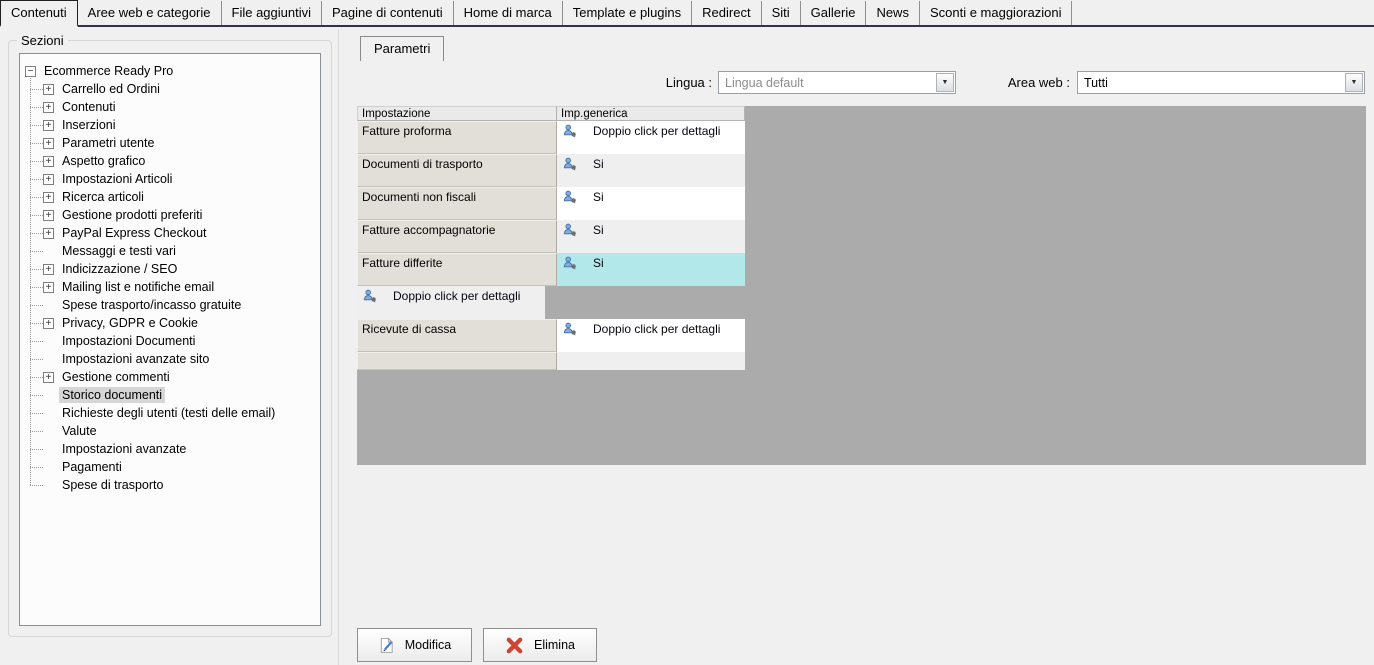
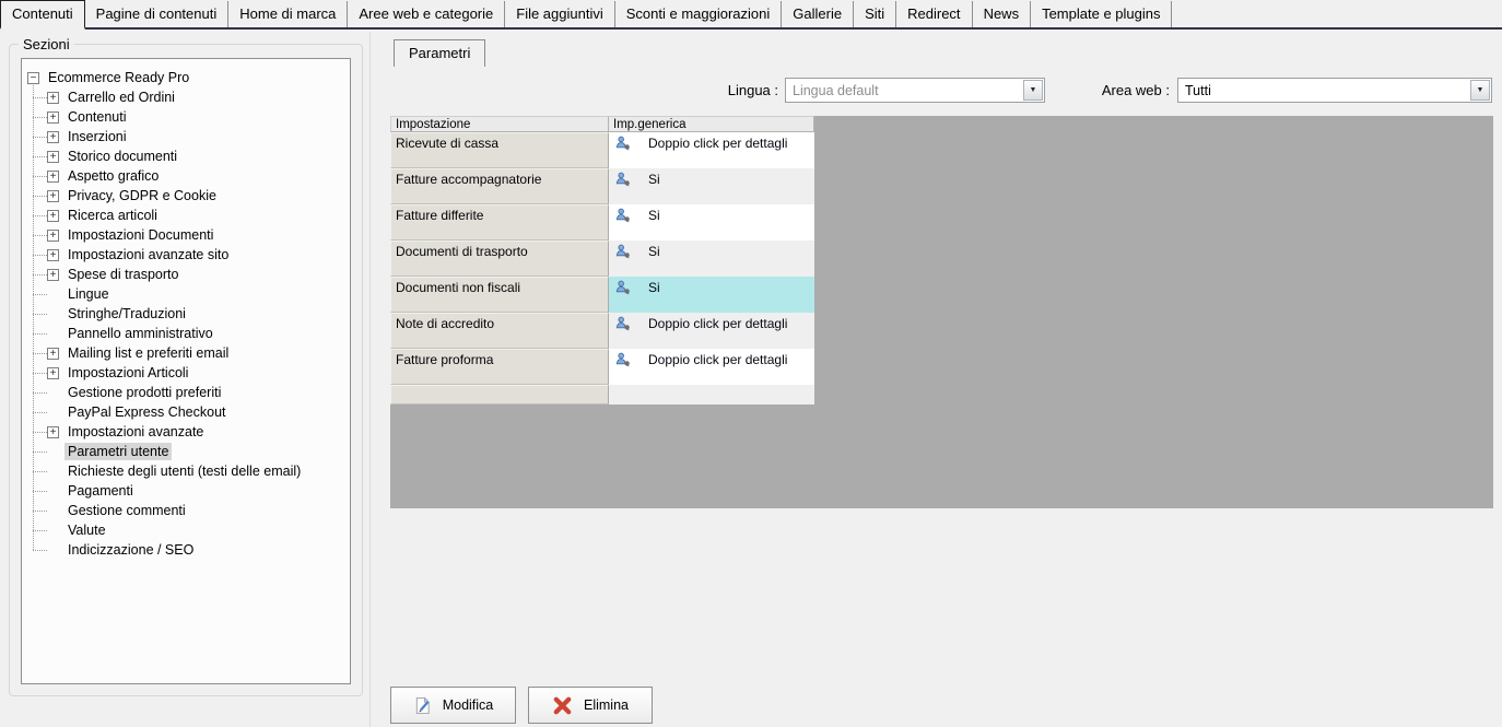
  Contenuti
- Aree web e categorie
+ Pagine di contenuti
- File aggiuntivi
+ Home di marca
- Pagine di contenuti
+ Aree web e categorie
- Home di marca
+ File aggiuntivi
- Template e plugins
+ Sconti e maggiorazioni
- Redirect
+ Gallerie
  Siti
- Gallerie
+ Redirect
  News
- Sconti e maggiorazioni
+ Template e plugins
  Sezioni
  −
  Ecommerce Ready Pro
  +
  Carrello ed Ordini
  +
  Contenuti
  +
  Inserzioni
  +
- Parametri utente
+ Storico documenti
  +
  Aspetto grafico
  +
- Impostazioni Articoli
+ Privacy, GDPR e Cookie
  +
  Ricerca articoli
  +
- Gestione prodotti preferiti
+ Impostazioni Documenti
  +
- PayPal Express Checkout
+ Impostazioni avanzate sito
- Messaggi e testi vari
  +
- Indicizzazione / SEO
+ Spese di trasporto
+ Lingue
+ Stringhe/Traduzioni
+ Pannello amministrativo
  +
- Mailing list e notifiche email
+ Mailing list e preferiti email
- Spese trasporto/incasso gratuite
  +
- Privacy, GDPR e Cookie
+ Impostazioni Articoli
- Impostazioni Documenti
+ Gestione prodotti preferiti
- Impostazioni avanzate sito
+ PayPal Express Checkout
  +
- Gestione commenti
+ Impostazioni avanzate
- Storico documenti
+ Parametri utente
  Richieste degli utenti (testi delle email)
- Valute
+ Pagamenti
- Impostazioni avanzate
+ Gestione commenti
- Pagamenti
+ Valute
- Spese di trasporto
+ Indicizzazione / SEO
  Parametri
  Lingua :
  Lingua default
  Area web :
  Tutti
  Impostazione
  Imp.generica
- Fatture proforma
+ Ricevute di cassa
  Doppio click per dettagli
- Documenti di trasporto
+ Fatture accompagnatorie
  Si
- Documenti non fiscali
+ Fatture differite
  Si
- Fatture accompagnatorie
+ Documenti di trasporto
  Si
- Fatture differite
+ Documenti non fiscali
  Si
+ Note di accredito
  Doppio click per dettagli
- Ricevute di cassa
+ Fatture proforma
  Doppio click per dettagli
  Modifica
  Elimina
